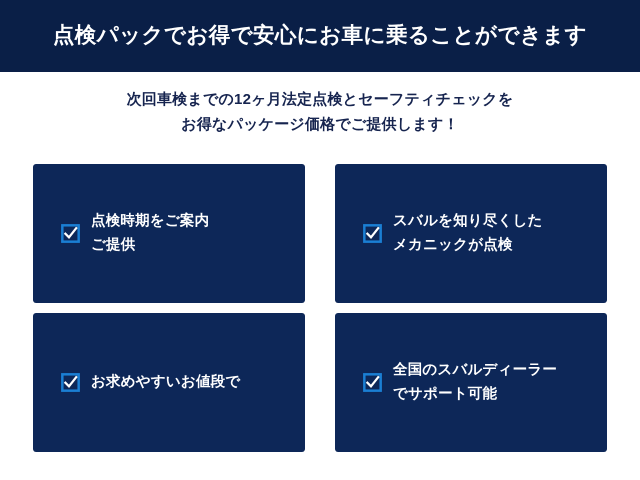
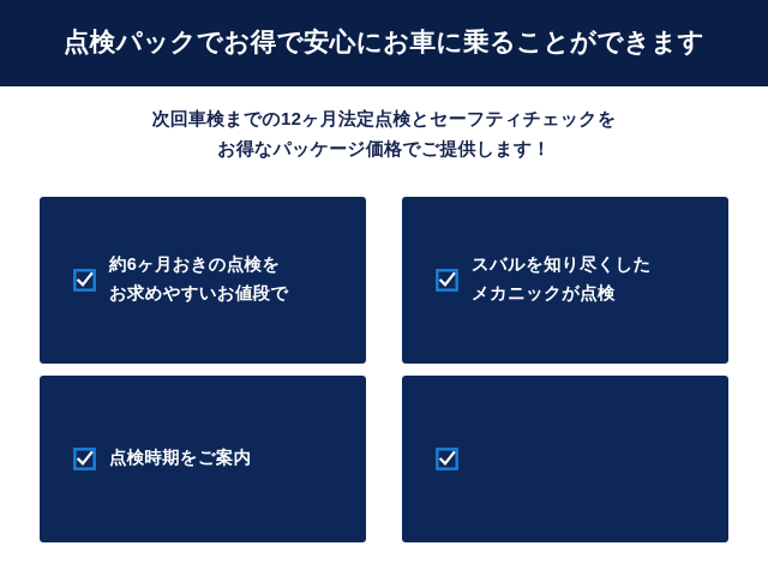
  点検パックでお得で安心にお車に乗ることができます
  次回車検までの12ヶ月法定点検とセーフティチェックを
  お得なパッケージ価格でご提供します！
+ 約6ヶ月おきの点検を
- 点検時期をご案内
+ お求めやすいお値段で
- ご提供
  スバルを知り尽くした
  メカニックが点検
- お求めやすいお値段で
+ 点検時期をご案内
- 全国のスバルディーラー
- でサポート可能
